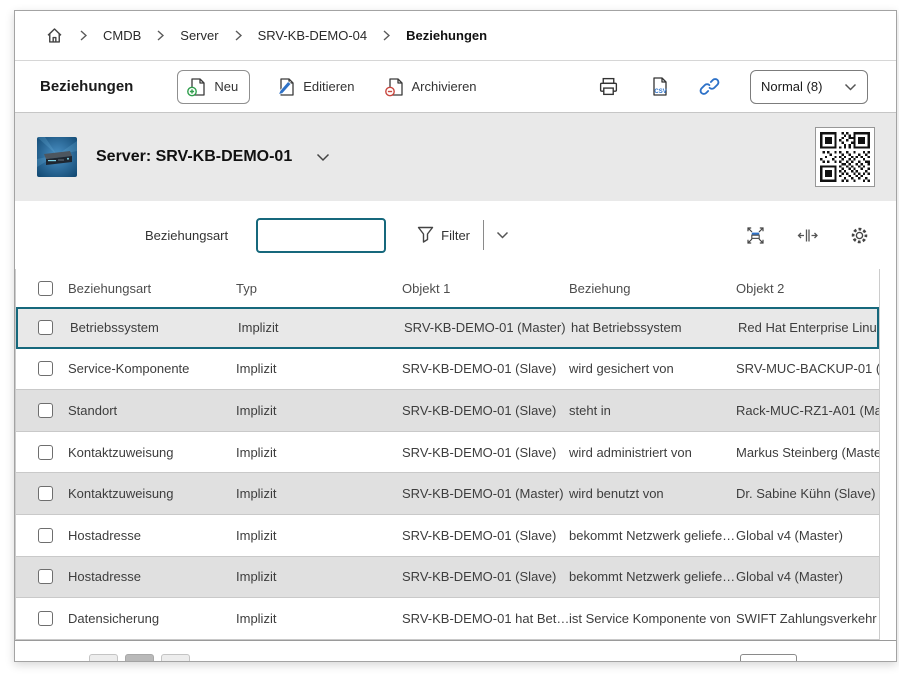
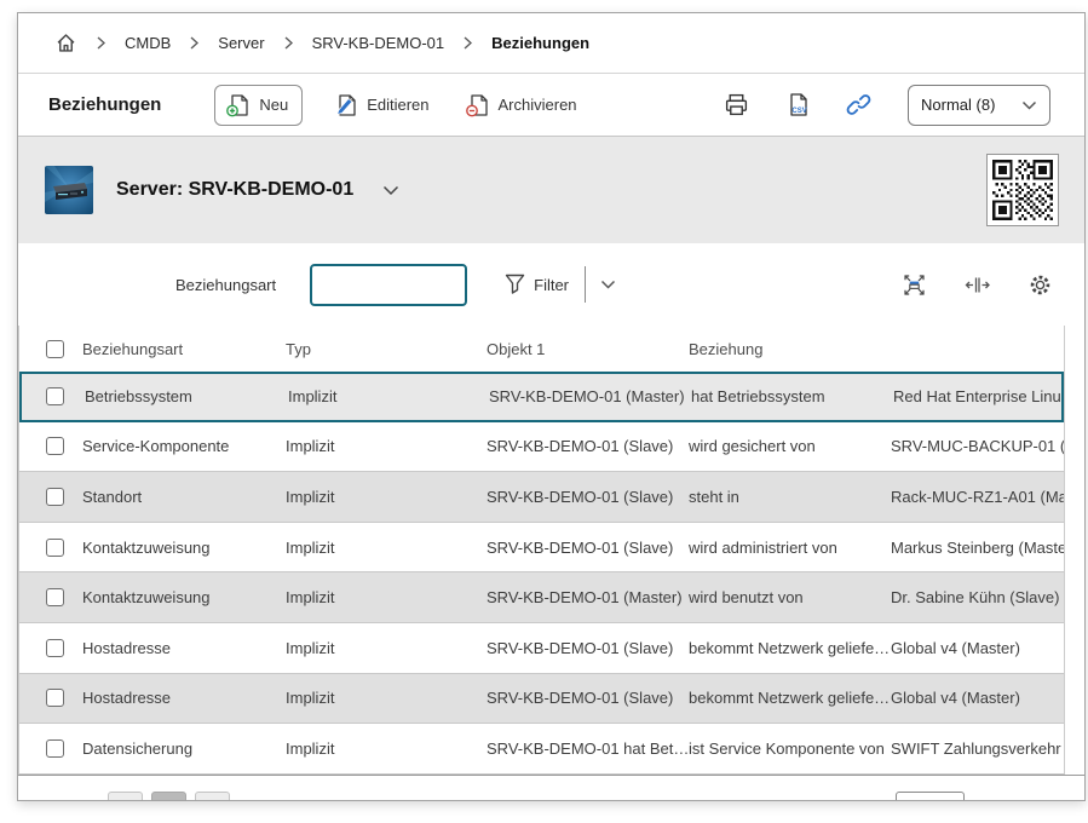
  CMDB
  Server
- SRV-KB-DEMO-04
+ SRV-KB-DEMO-01
  Beziehungen
  Beziehungen
  Neu
  Editieren
  Archivieren
  Normal (8)
  Server: SRV-KB-DEMO-01
  Beziehungsart
  Filter
  Beziehungsart
  Typ
  Objekt 1
  Beziehung
- Objekt 2
  Betriebssystem
  Implizit
  SRV-KB-DEMO-01 (Master)
  hat Betriebssystem
  Red Hat Enterprise Linu
  Service-Komponente
  Implizit
  SRV-KB-DEMO-01 (Slave)
  wird gesichert von
  SRV-MUC-BACKUP-01 (
  Standort
  Implizit
  SRV-KB-DEMO-01 (Slave)
  steht in
  Rack-MUC-RZ1-A01 (Ma
  Kontaktzuweisung
  Implizit
  SRV-KB-DEMO-01 (Slave)
  wird administriert von
  Markus Steinberg (Maste
  Kontaktzuweisung
  Implizit
  SRV-KB-DEMO-01 (Master)
  wird benutzt von
  Dr. Sabine Kühn (Slave)
  Hostadresse
  Implizit
  SRV-KB-DEMO-01 (Slave)
  bekommt Netzwerk geliefe…
  Global v4 (Master)
  Hostadresse
  Implizit
  SRV-KB-DEMO-01 (Slave)
  bekommt Netzwerk geliefe…
  Global v4 (Master)
  Datensicherung
  Implizit
  SRV-KB-DEMO-01 hat Bet…
  ist Service Komponente von
  SWIFT Zahlungsverkehr
